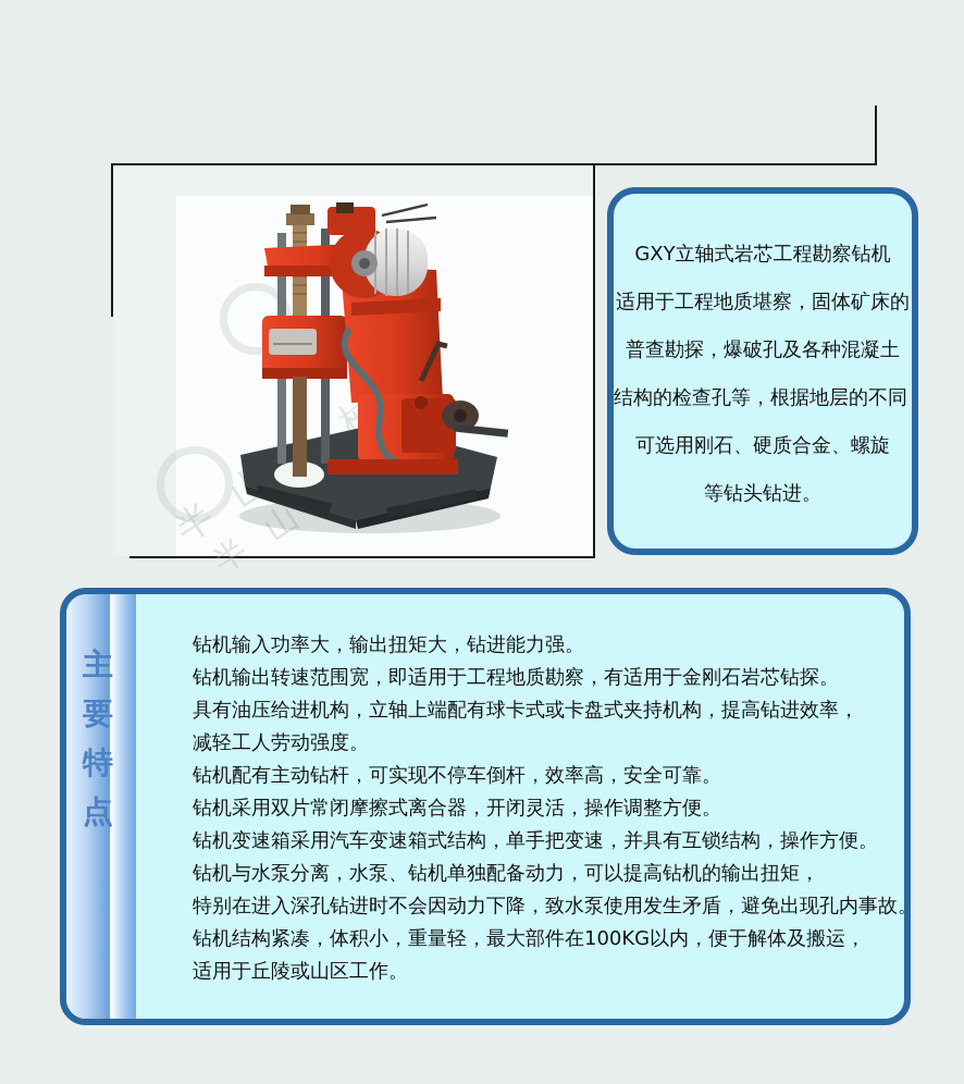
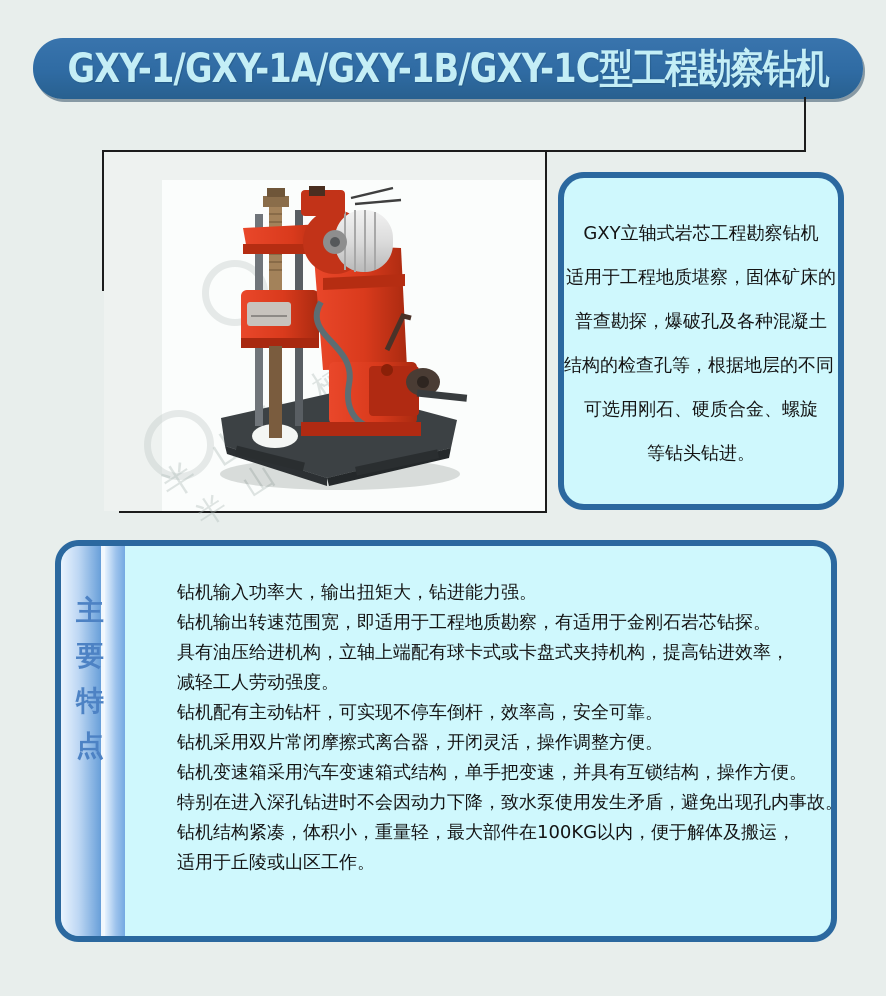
+ GXY-1/GXY-1A/GXY-1B/GXY-1C型工程勘察钻机
  GXY立轴式岩芯工程勘察钻机
  适用于工程地质堪察，固体矿床的
  普查勘探，爆破孔及各种混凝土
  结构的检查孔等，根据地层的不同
  可选用刚石、硬质合金、螺旋
  等钻头钻进。
  主
  要
  特
  点
  钻机输入功率大，输出扭矩大，钻进能力强。
  钻机输出转速范围宽，即适用于工程地质勘察，有适用于金刚石岩芯钻探。
  具有油压给进机构，立轴上端配有球卡式或卡盘式夹持机构，提高钻进效率，
  减轻工人劳动强度。
  钻机配有主动钻杆，可实现不停车倒杆，效率高，安全可靠。
  钻机采用双片常闭摩擦式离合器，开闭灵活，操作调整方便。
  钻机变速箱采用汽车变速箱式结构，单手把变速，并具有互锁结构，操作方便。
- 钻机与水泵分离，水泵、钻机单独配备动力，可以提高钻机的输出扭矩，
  特别在进入深孔钻进时不会因动力下降，致水泵使用发生矛盾，避免出现孔内事故
  钻机结构紧凑，体积小，重量轻，最大部件在100KG以内，便于解体及搬运，
  适用于丘陵或山区工作。
